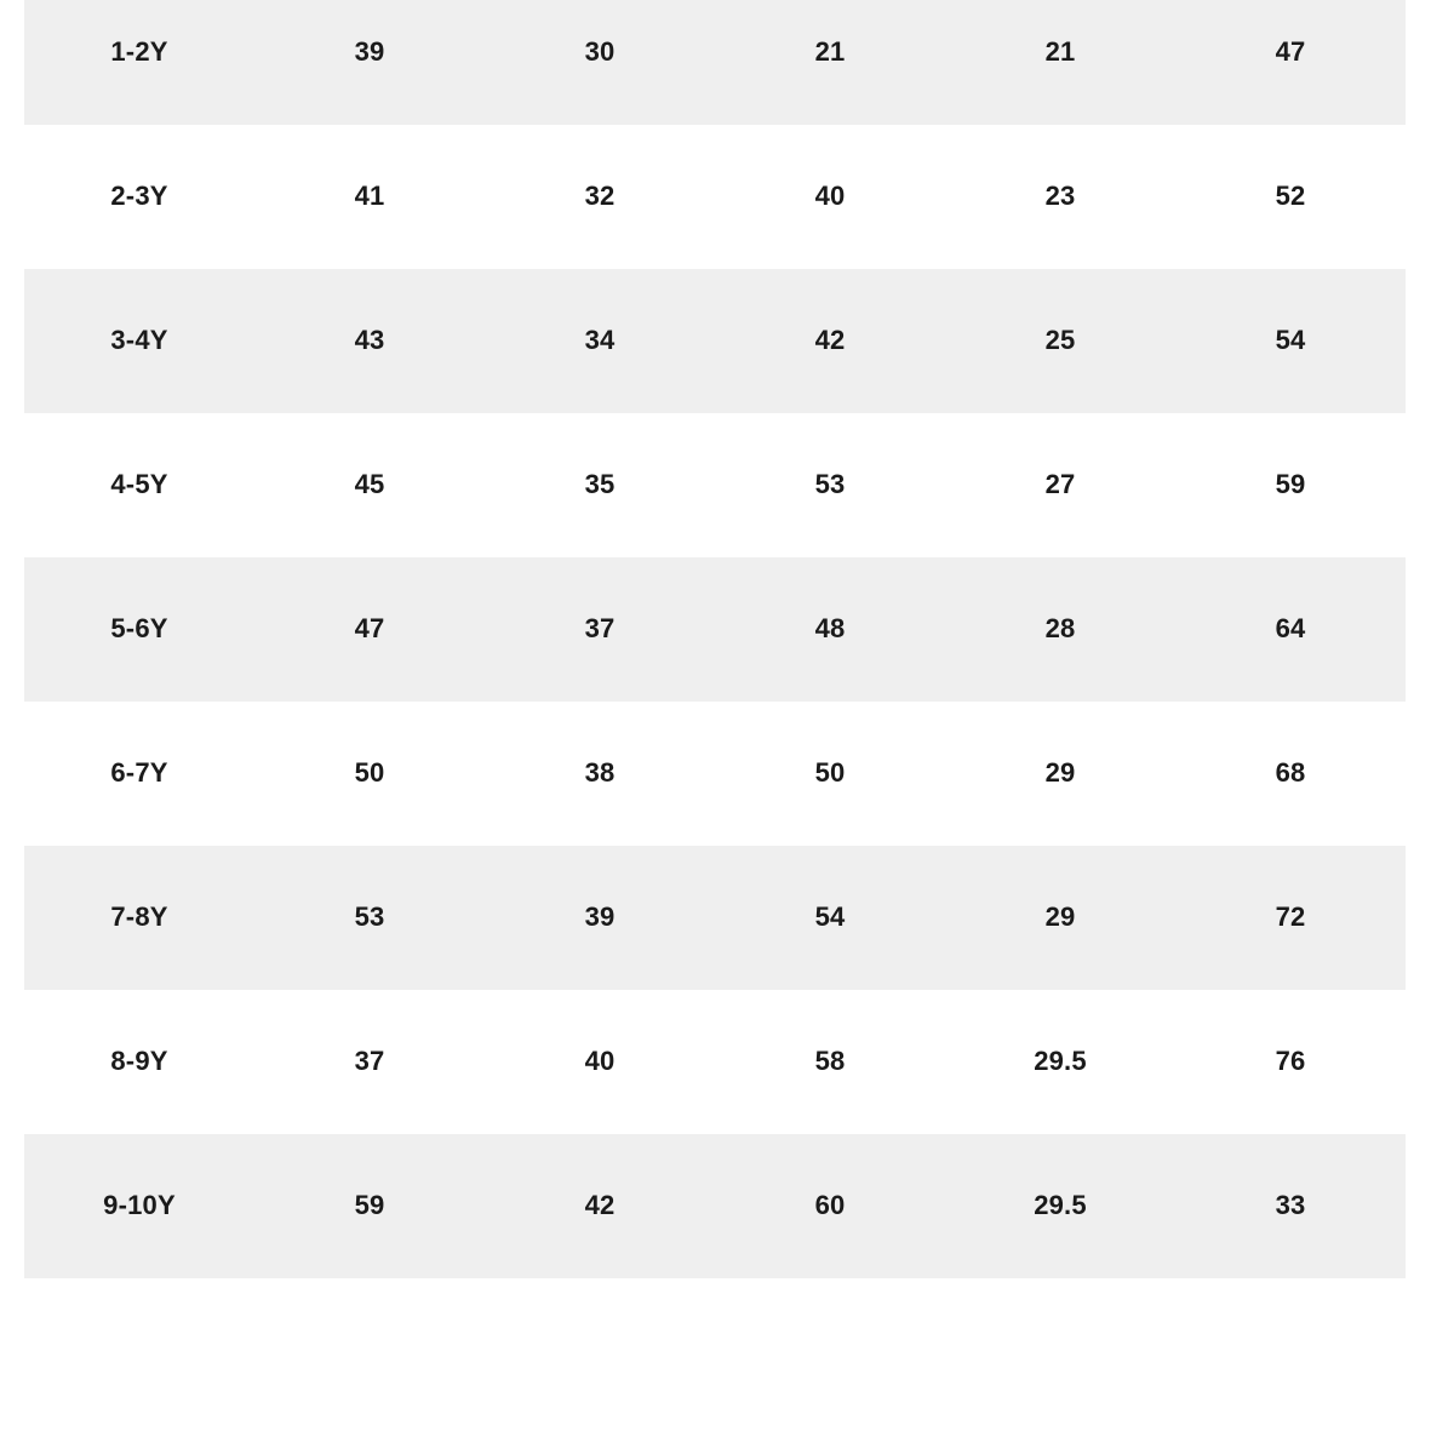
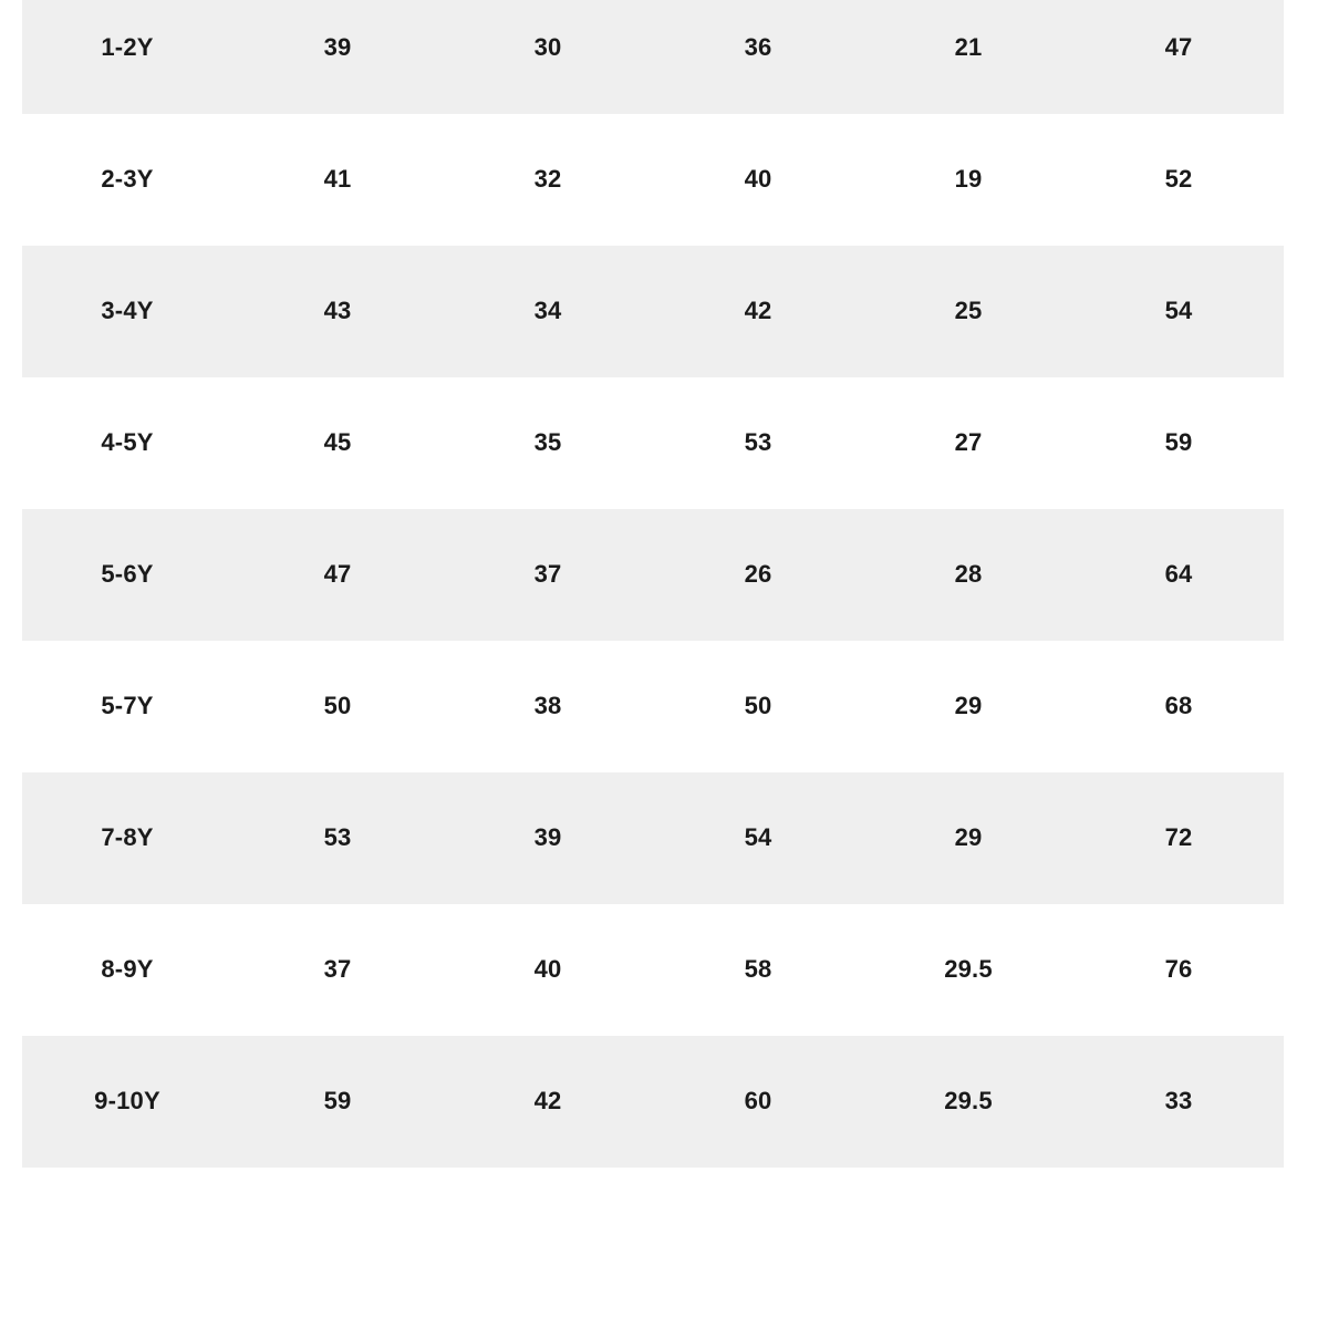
- 	1-2Y	39	30	21	21	47
+ 	1-2Y	39	30	36	21	47
- 	2-3Y	41	32	40	23	52
+ 	2-3Y	41	32	40	19	52
  	3-4Y	43	34	42	25	54
  	4-5Y	45	35	53	27	59
- 	5-6Y	47	37	48	28	64
+ 	5-6Y	47	37	26	28	64
- 	6-7Y	50	38	50	29	68
+ 	5-7Y	50	38	50	29	68
  	7-8Y	53	39	54	29	72
  	8-9Y	37	40	58	29.5	76
  	9-10Y	59	42	60	29.5	33
